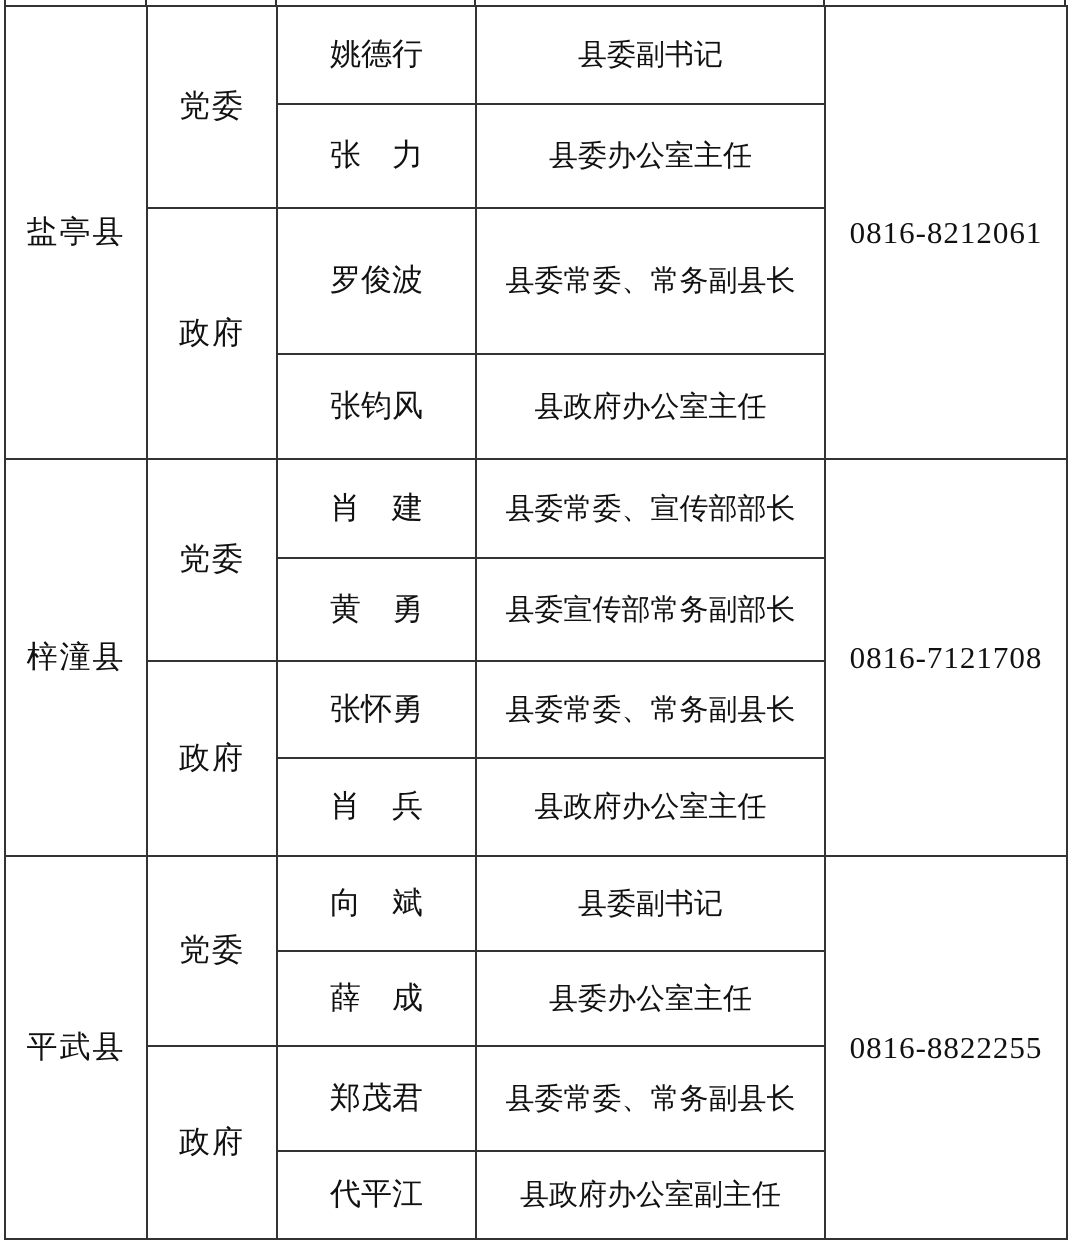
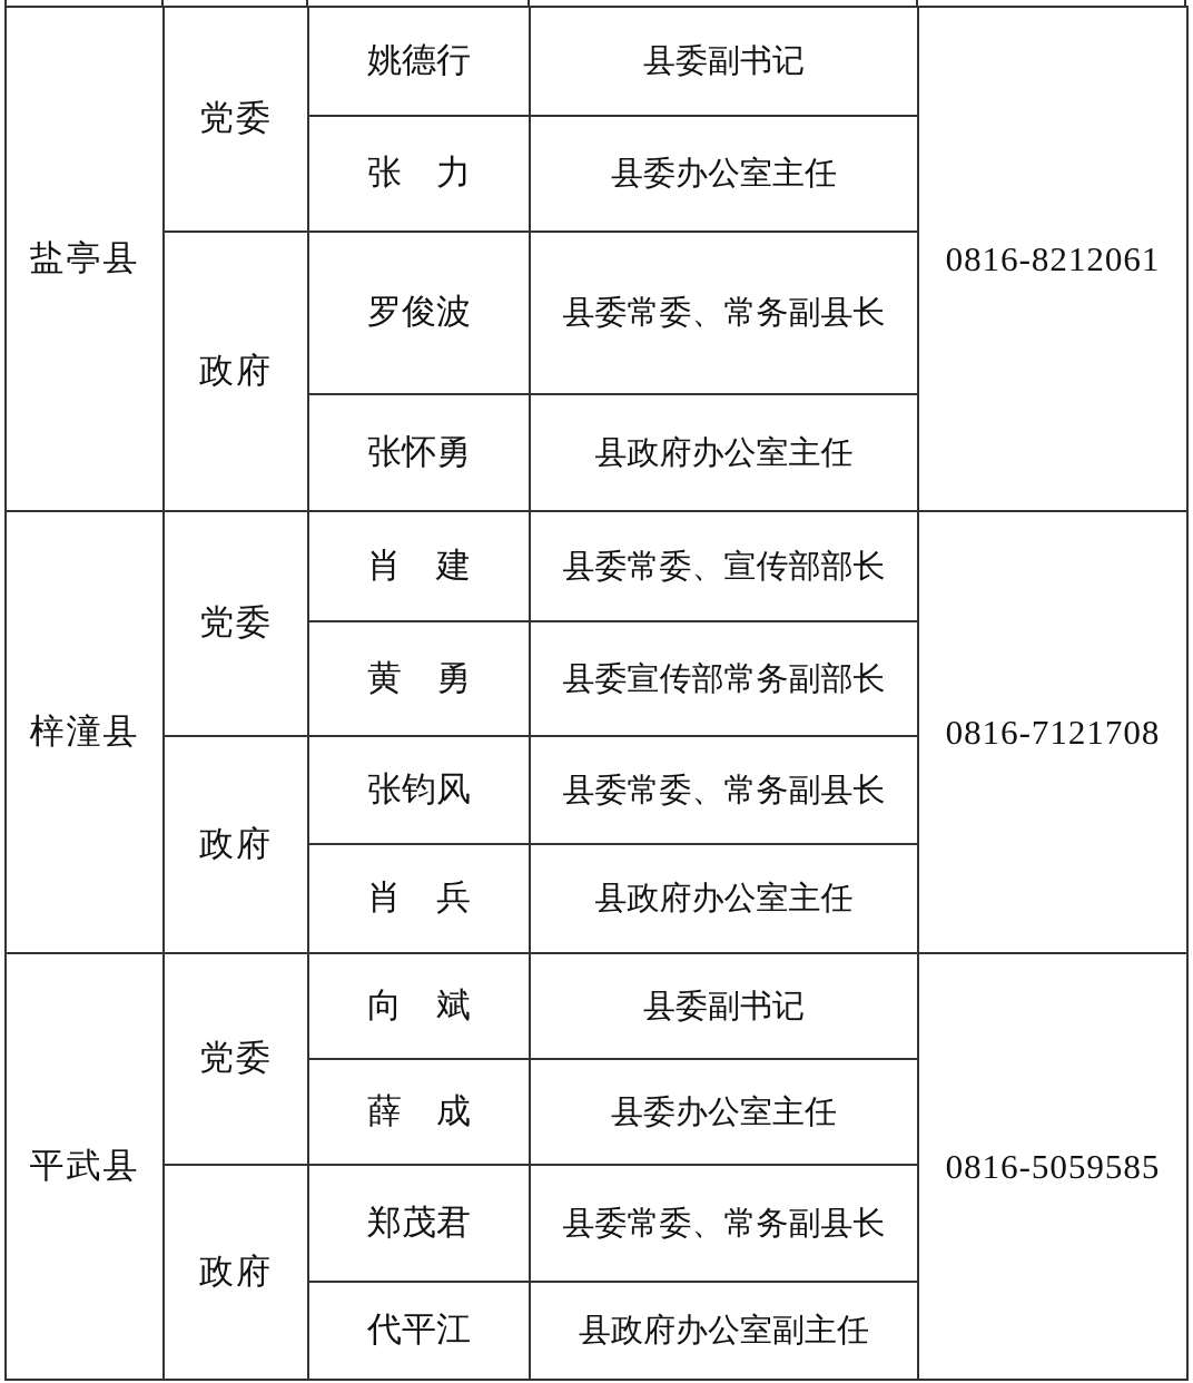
  盐亭县	党委	姚德行	县委副书记	0816-8212061
  张 力	县委办公室主任
  政府	罗俊波	县委常委、常务副县长
- 张钧风	县政府办公室主任
+ 张怀勇	县政府办公室主任
  梓潼县	党委	肖 建	县委常委、宣传部部长	0816-7121708
  黄 勇	县委宣传部常务副部长
- 政府	张怀勇	县委常委、常务副县长
+ 政府	张钧风	县委常委、常务副县长
  肖 兵	县政府办公室主任
- 平武县	党委	向 斌	县委副书记	0816-8822255
+ 平武县	党委	向 斌	县委副书记	0816-5059585
  薛 成	县委办公室主任
  政府	郑茂君	县委常委、常务副县长
  代平江	县政府办公室副主任
